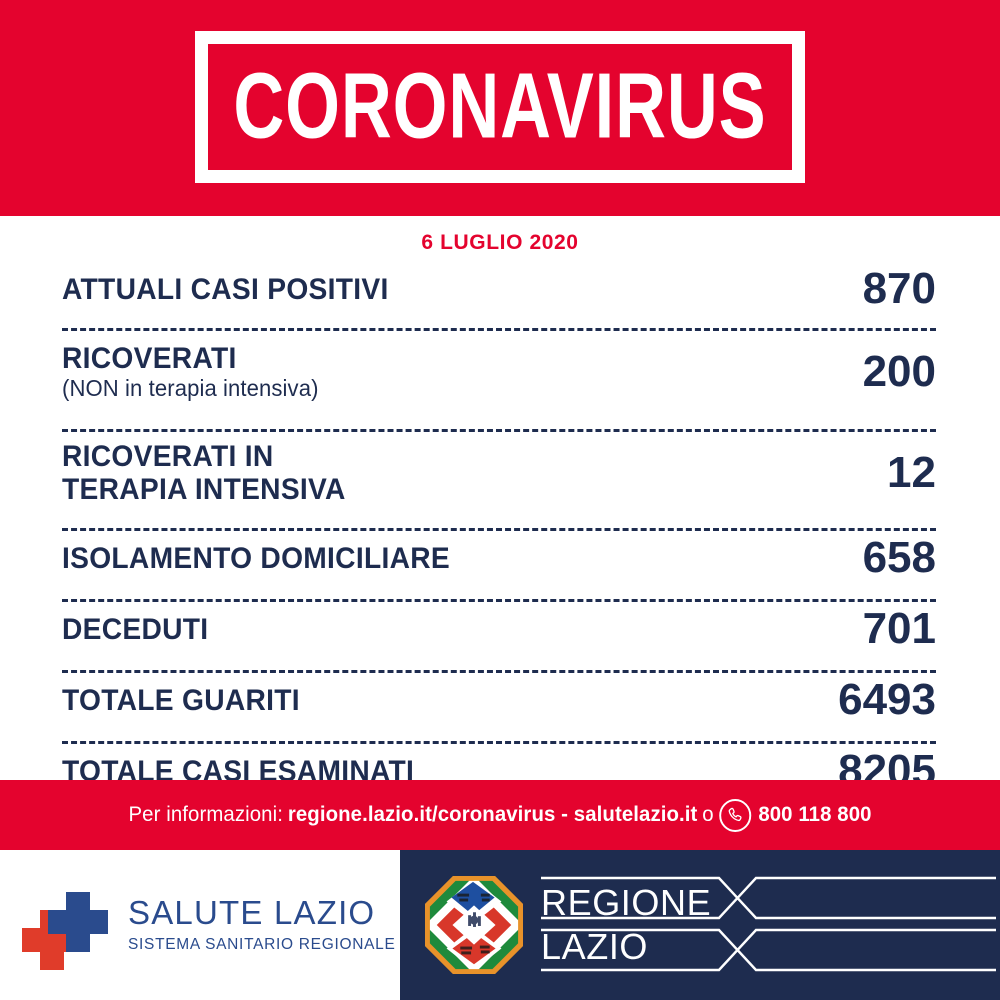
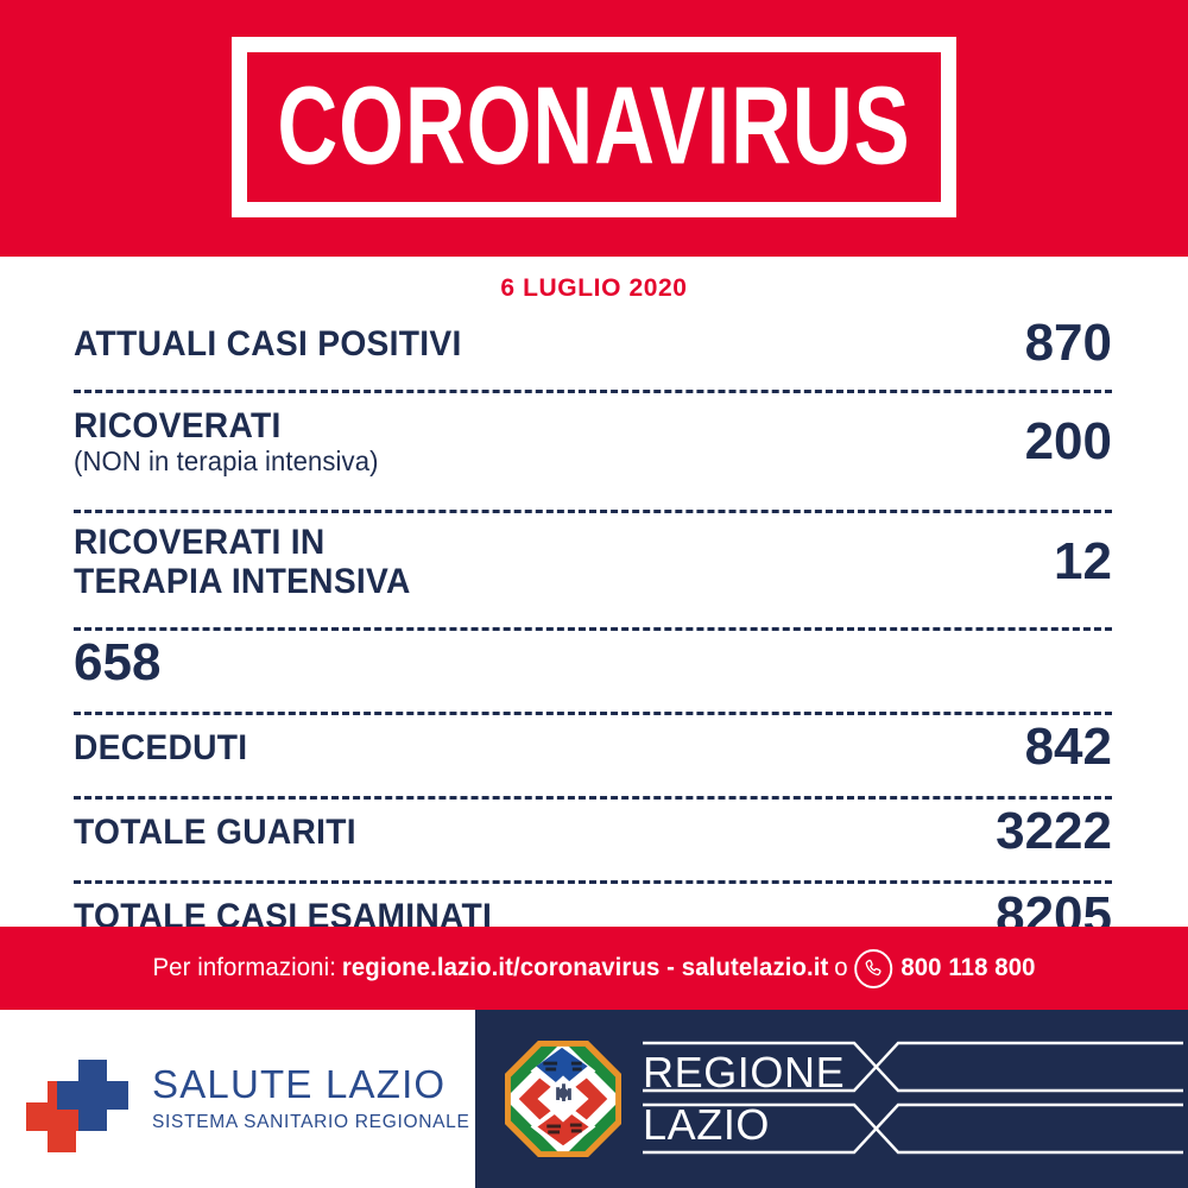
  CORONAVIRUS
  6 LUGLIO 2020
  ATTUALI CASI POSITIVI
  870
  RICOVERATI
  (NON in terapia intensiva)
  200
  RICOVERATI IN
  TERAPIA INTENSIVA
  12
- ISOLAMENTO DOMICILIARE
  658
  DECEDUTI
- 701
+ 842
  TOTALE GUARITI
- 6493
+ 3222
  TOTALE CASI ESAMINATI
  8205
  Per informazioni:
  regione.lazio.it/coronavirus - salutelazio.it
  o
  800 118 800
  SALUTE LAZIO
  SISTEMA SANITARIO REGIONALE
  REGIONE
  LAZIO
